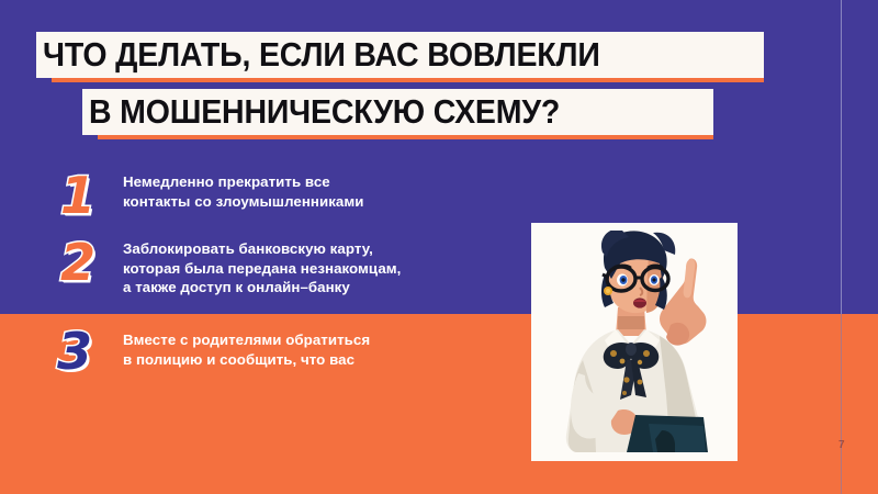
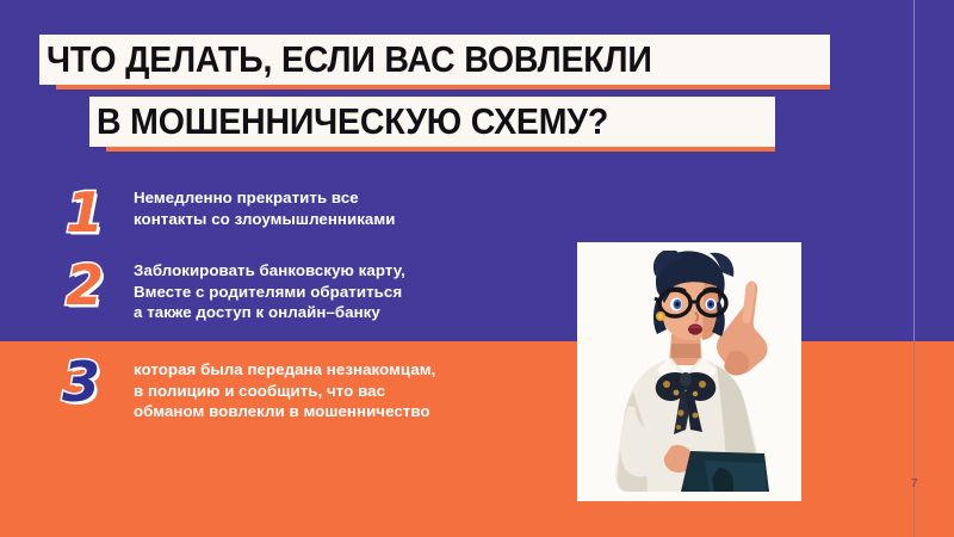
  ЧТО ДЕЛАТЬ, ЕСЛИ ВАС ВОВЛЕКЛИ
  В МОШЕННИЧЕСКУЮ СХЕМУ?
  1
  Немедленно прекратить все
  контакты со злоумышленниками
  2
  Заблокировать банковскую карту,
- которая была передана незнакомцам,
+ Вместе с родителями обратиться
  а также доступ к онлайн–банку
  3
- Вместе с родителями обратиться
+ которая была передана незнакомцам,
  в полицию и сообщить, что вас
+ обманом вовлекли в мошенничество
  7
